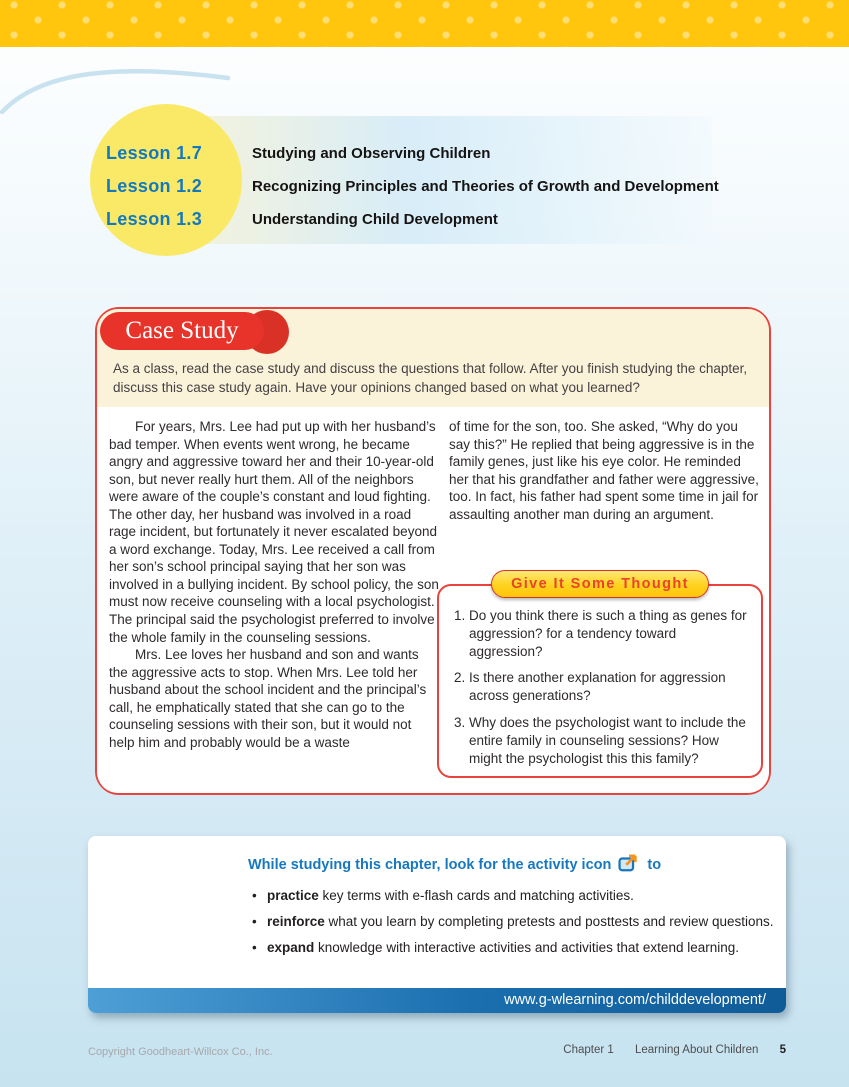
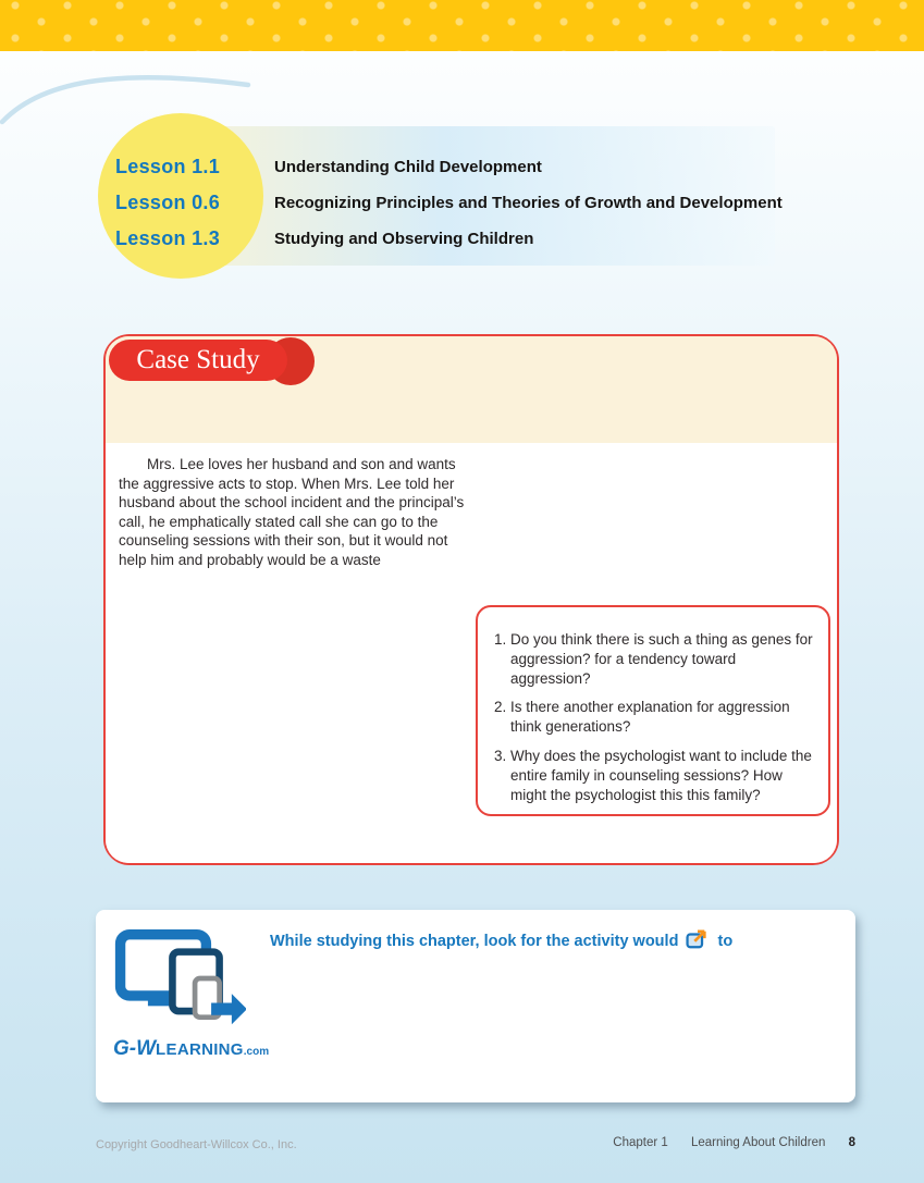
- Lesson 1.7
+ Lesson 1.1
- Studying and Observing Children
+ Understanding Child Development
- Lesson 1.2
+ Lesson 0.6
  Recognizing Principles and Theories of Growth and Development
  Lesson 1.3
- Understanding Child Development
+ Studying and Observing Children
  Case Study
- As a class, read the case study and discuss the questions that follow. After you finish studying the chapter, discuss this case study again. Have your opinions changed based on what you learned?
- For years, Mrs. Lee had put up with her husband’s bad temper. When events went wrong, he became angry and aggressive toward her and their 10-year-old son, but never really hurt them. All of the neighbors were aware of the couple’s constant and loud fighting. The other day, her husband was involved in a road rage incident, but fortunately it never escalated beyond a word exchange. Today, Mrs. Lee received a call from her son’s school principal saying that her son was involved in a bullying incident. By school policy, the son must now receive counseling with a local psychologist. The principal said the psychologist preferred to involve the whole family in the counseling sessions.
- Mrs. Lee loves her husband and son and wants the aggressive acts to stop. When Mrs. Lee told her husband about the school incident and the principal’s call, he emphatically stated that she can go to the counseling sessions with their son, but it would not help him and probably would be a waste
+ Mrs. Lee loves her husband and son and wants the aggressive acts to stop. When Mrs. Lee told her husband about the school incident and the principal’s call, he emphatically stated call she can go to the counseling sessions with their son, but it would not help him and probably would be a waste
- of time for the son, too. She asked, “Why do you say this?” He replied that being aggressive is in the family genes, just like his eye color. He reminded her that his grandfather and father were aggressive, too. In fact, his father had spent some time in jail for assaulting another man during an argument.
- Give It Some Thought
  Do you think there is such a thing as genes for aggression? for a tendency toward aggression?
- Is there another explanation for aggression across generations?
+ Is there another explanation for aggression think generations?
  Why does the psychologist want to include the entire family in counseling sessions? How might the psychologist this this family?
+ G-WLEARNING.com
- While studying this chapter, look for the activity icon to
+ While studying this chapter, look for the activity would to
- practice key terms with e-flash cards and matching activities.
- reinforce what you learn by completing pretests and posttests and review questions.
- expand knowledge with interactive activities and activities that extend learning.
- www.g-wlearning.com/childdevelopment/
  Copyright Goodheart-Willcox Co., Inc.
- Chapter 1 Learning About Children 5
+ Chapter 1 Learning About Children 8
